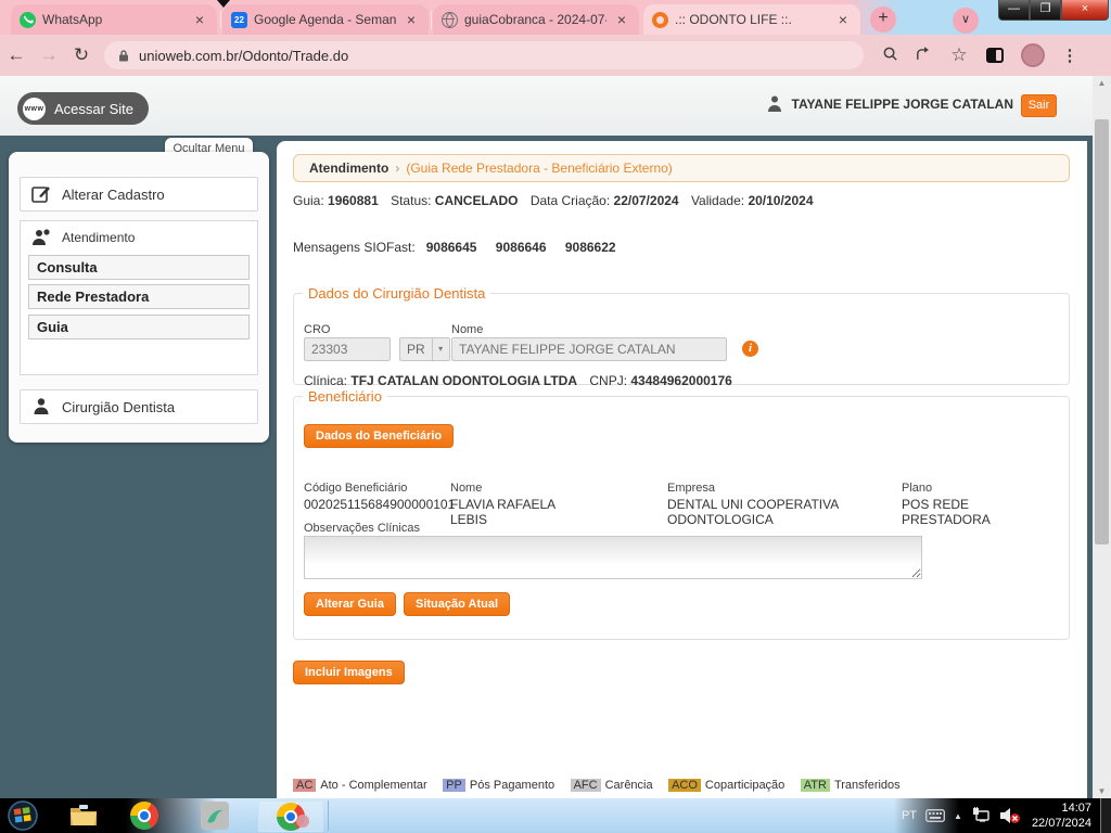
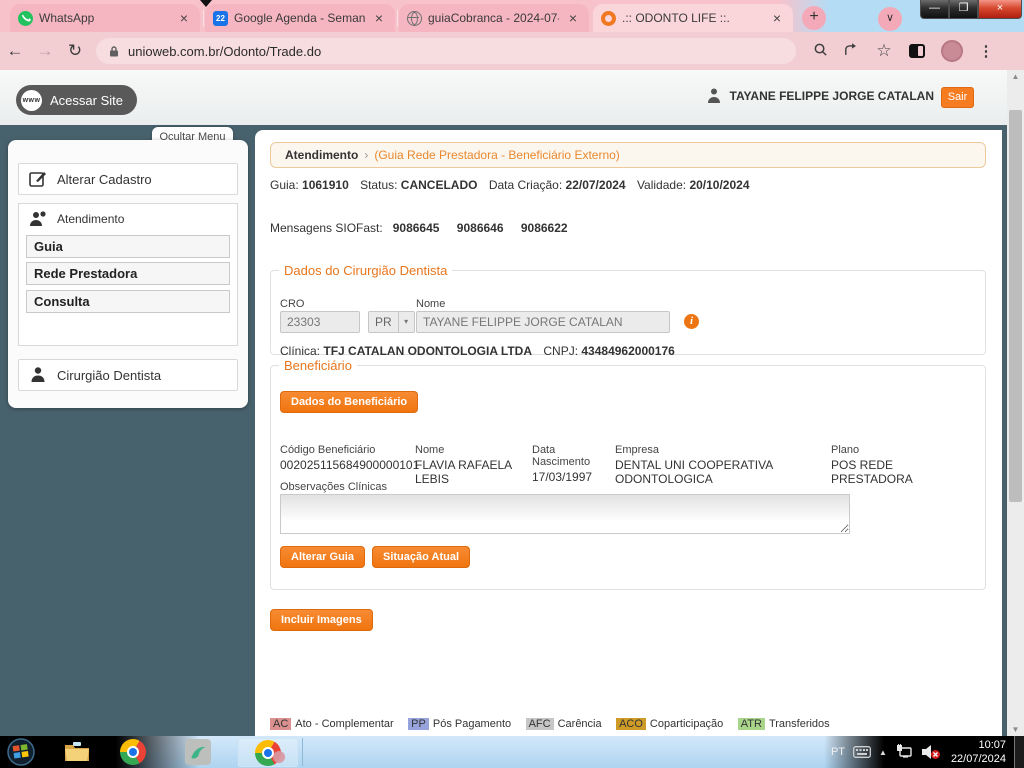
  WhatsApp
  ×
  22
  Google Agenda - Seman
  ×
  guiaCobranca - 2024-07
  ×
  .:: ODONTO LIFE ::.
  ×
  +
  ∨
  —
  ❐
  ×
  ←
  →
  ↻
  unioweb.com.br/Odonto/Trade.do
  ☆
  ⋮
  Acessar Site
  TAYANE FELIPPE JORGE CATALAN
  Sair
  Ocultar Menu
  Alterar Cadastro
  Atendimento
- Consulta
+ Guia
  Rede Prestadora
- Guia
+ Consulta
  Cirurgião Dentista
  Atendimento
  ›
  (Guia Rede Prestadora - Beneficiário Externo)
- Guia: 1960881 Status: CANCELADO Data Criação: 22/07/2024 Validade: 20/10/2024
+ Guia: 1061910 Status: CANCELADO Data Criação: 22/07/2024 Validade: 20/10/2024
  Mensagens SIOFast: 9086645 9086646 9086622
  Dados do Cirurgião Dentista
  CRO
  23303
  PR
  ▾
  Nome
  TAYANE FELIPPE JORGE CATALAN
  i
  Clínica: TFJ CATALAN ODONTOLOGIA LTDA CNPJ: 43484962000176
  Beneficiário
  Dados do Beneficiário
  Código Beneficiário
  00202511568490000010
  Nome
  FLAVIA RAFAELA LEBIS
+ Data Nascimento
+ 17/03/1997
  Empresa
  DENTAL UNI COOPERATIVA ODONTOLOGICA
  Plano
  POS REDE PRESTADORA
  Observações Clínicas
  Alterar Guia
  Situação Atual
  Incluir Imagens
  AC Ato - Complementar PP Pós Pagamento AFC Carência ACO Coparticipação ATR Transferidos
  ▲
  ▼
  PT
  ▲
- 14:07
+ 10:07
  22/07/2024
